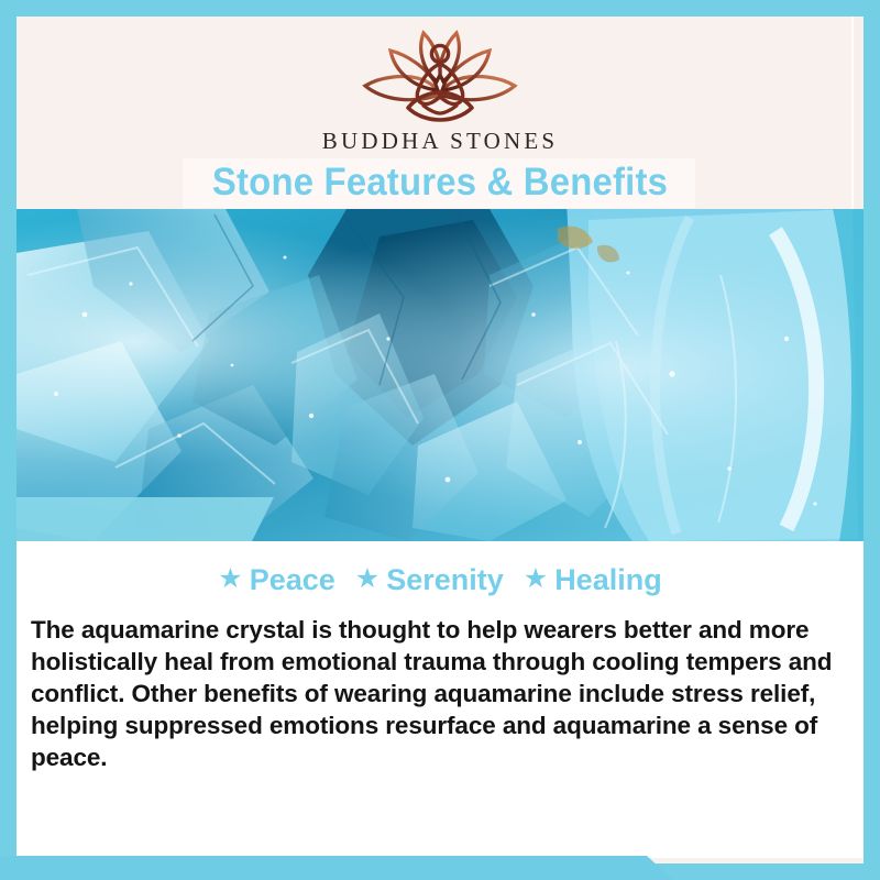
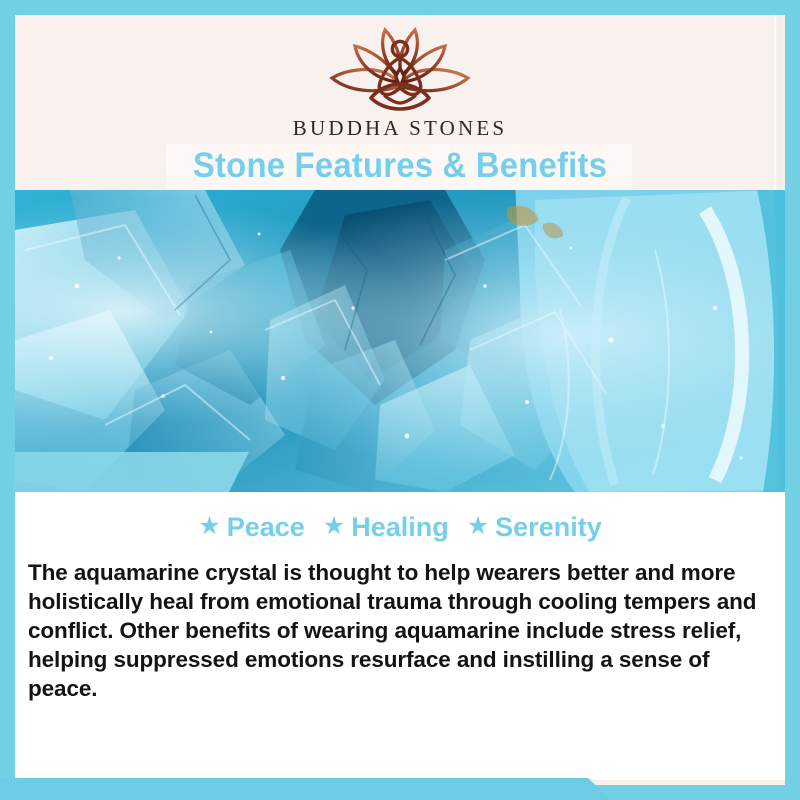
  BUDDHA STONES
  Stone Features & Benefits
  ★
  Peace
  ★
- Serenity
+ Healing
  ★
- Healing
+ Serenity
- The aquamarine crystal is thought to help wearers better and more holistically heal from emotional trauma through cooling tempers and conflict. Other benefits of wearing aquamarine include stress relief, helping suppressed emotions resurface and aquamarine a sense of peace.
+ The aquamarine crystal is thought to help wearers better and more holistically heal from emotional trauma through cooling tempers and conflict. Other benefits of wearing aquamarine include stress relief, helping suppressed emotions resurface and instilling a sense of peace.
